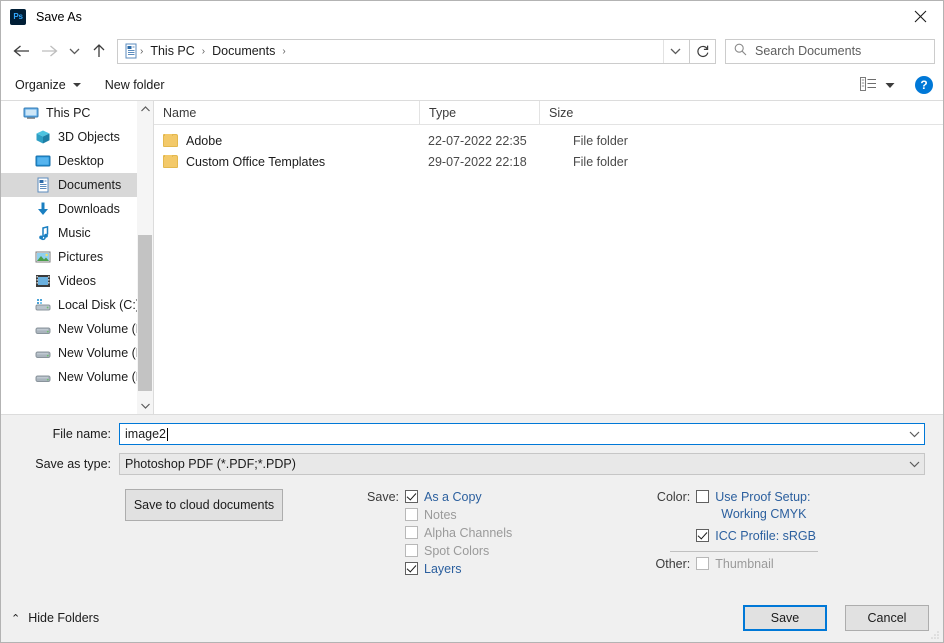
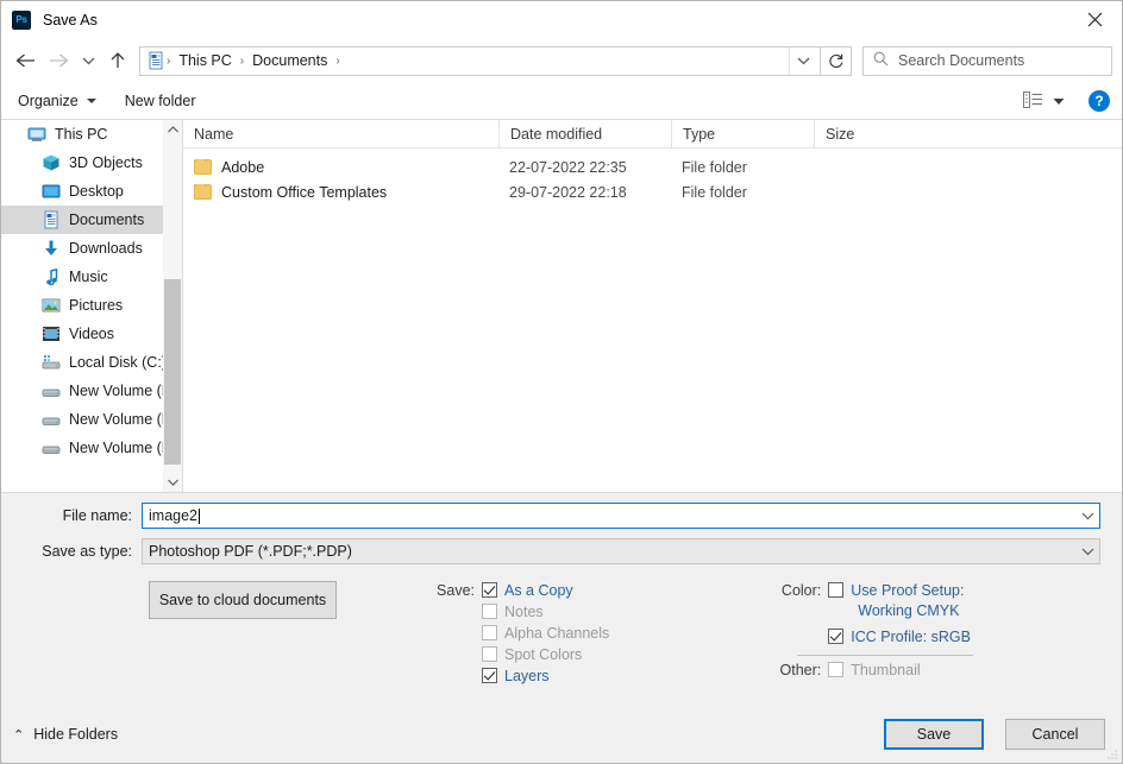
  Ps
  Save As
  ›
  This PC
  ›
  Documents
  ›
  Search Documents
  Organize
  New folder
  ?
  This PC
  3D Objects
  Desktop
  Documents
  Downloads
  Music
  Pictures
  Videos
  Local Disk (C:
  New Volume (
  New Volume (
  New Volume (
  Name
+ Date modified
  Type
  Size
  ⌃
  Adobe
  22-07-2022 22:35
  File folder
  Custom Office Templates
  29-07-2022 22:18
  File folder
  File name:
  image2
  Save as type:
  Photoshop PDF (*.PDF;*.PDP)
  Save to cloud documents
  Save:
  As a Copy
  Notes
  Alpha Channels
  Spot Colors
  Layers
  Color:
  Use Proof Setup:
  Working CMYK
  ICC Profile: sRGB
  Other:
  Thumbnail
  ⌃
  Hide Folders
  Save
  Cancel
